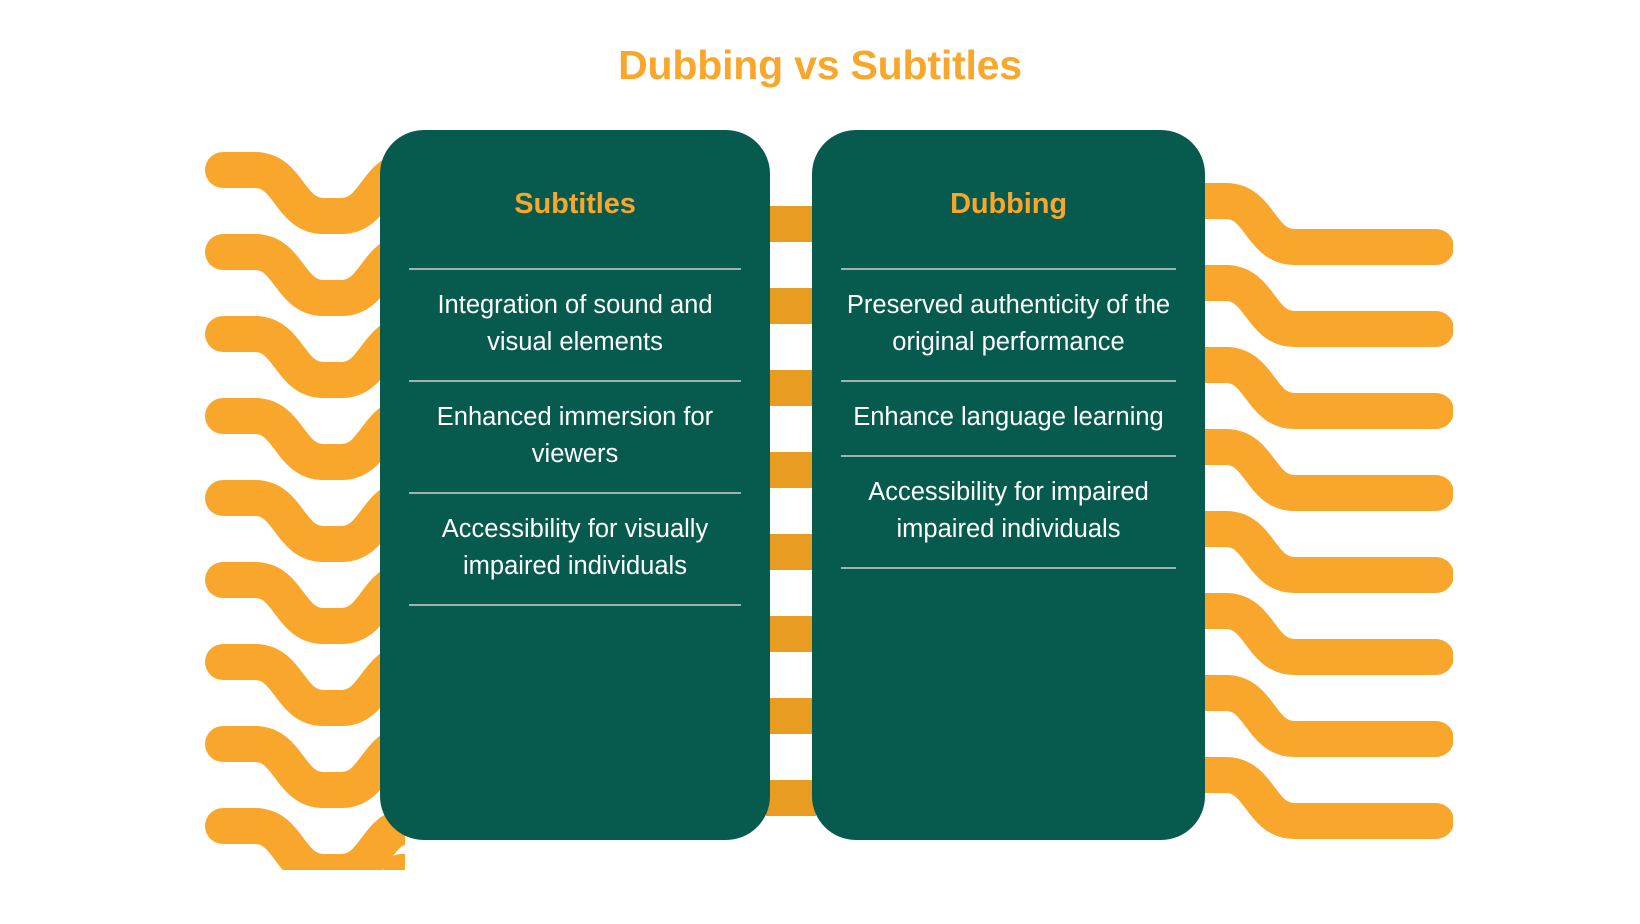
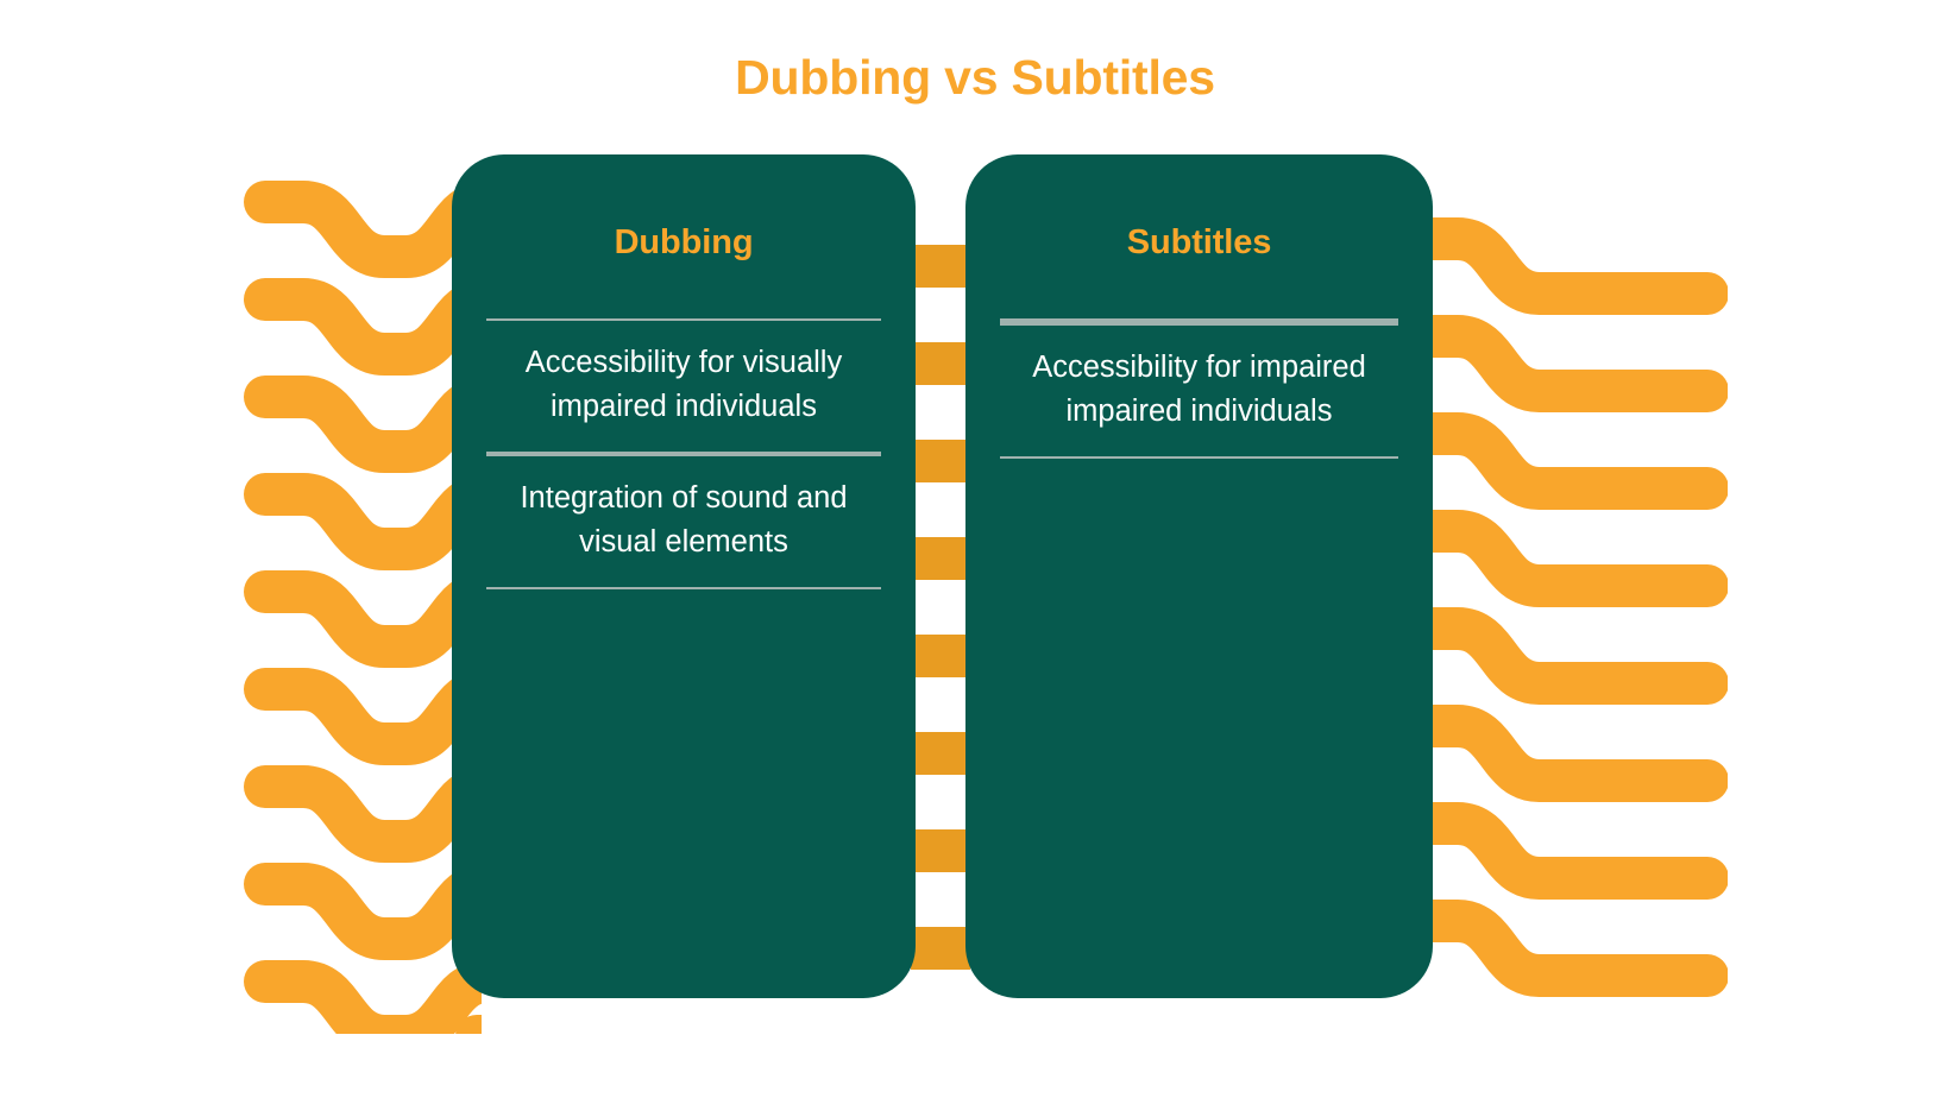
  Dubbing vs Subtitles
- Subtitles
+ Dubbing
- Integration of sound and visual elements
+ Accessibility for visually impaired individuals
- Enhanced immersion for viewers
- Accessibility for visually impaired individuals
+ Integration of sound and visual elements
- Dubbing
+ Subtitles
- Preserved authenticity of the original performance
- Enhance language learning
  Accessibility for impaired impaired individuals
